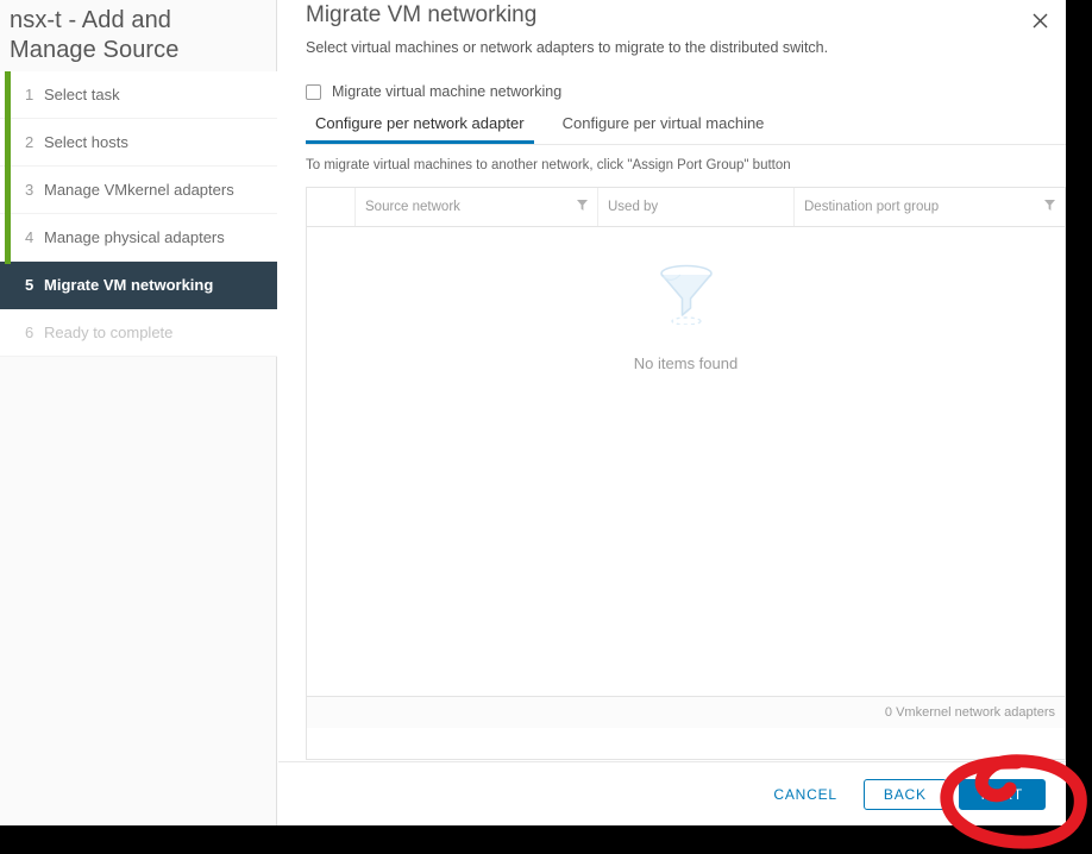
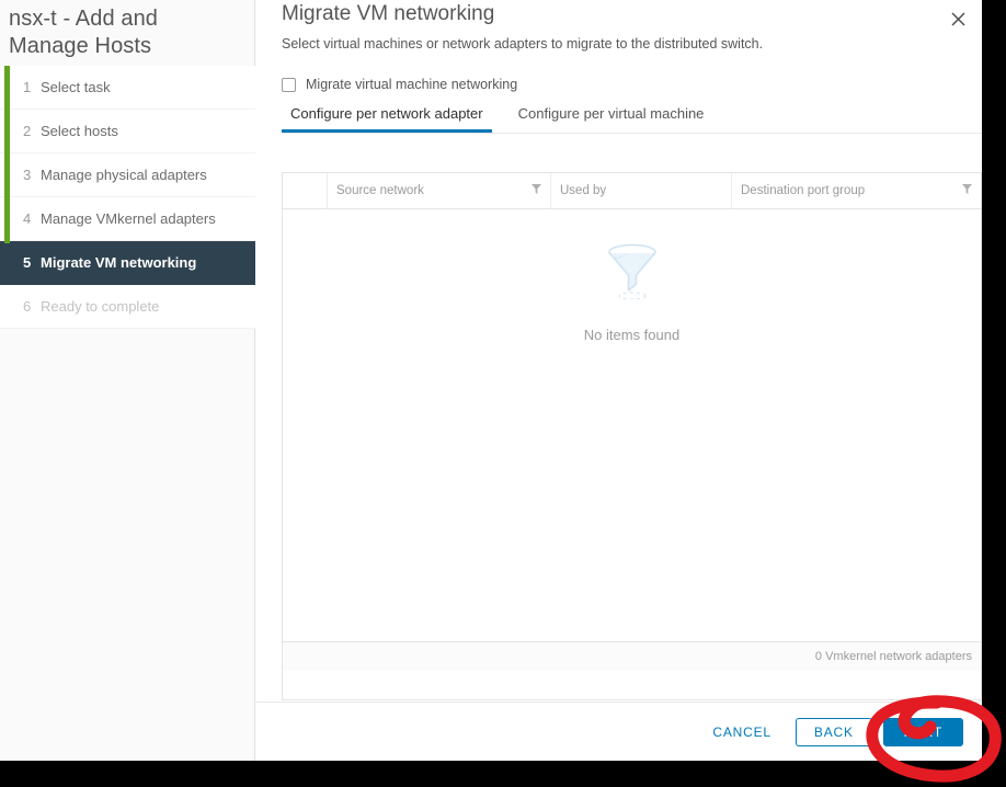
- nsx-t - Add and Manage Source
+ nsx-t - Add and Manage Hosts
  1
  Select task
  2
  Select hosts
  3
- Manage VMkernel adapters
+ Manage physical adapters
  4
- Manage physical adapters
+ Manage VMkernel adapters
  5
  Migrate VM networking
  6
  Ready to complete
  Migrate VM networking
  Select virtual machines or network adapters to migrate to the distributed switch.
  Migrate virtual machine networking
  Configure per network adapter
  Configure per virtual machine
- To migrate virtual machines to another network, click "Assign Port Group" button
  Source network
  Used by
  Destination port group
  No items found
  0 Vmkernel network adapters
  CANCEL
  BACK
